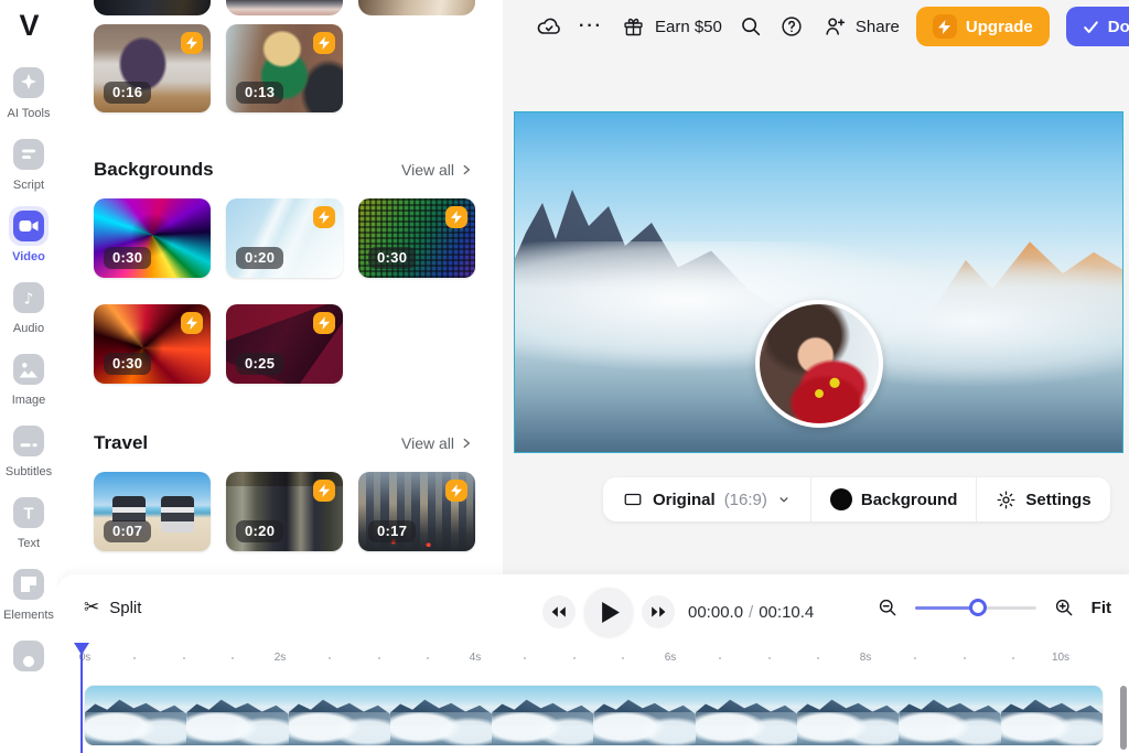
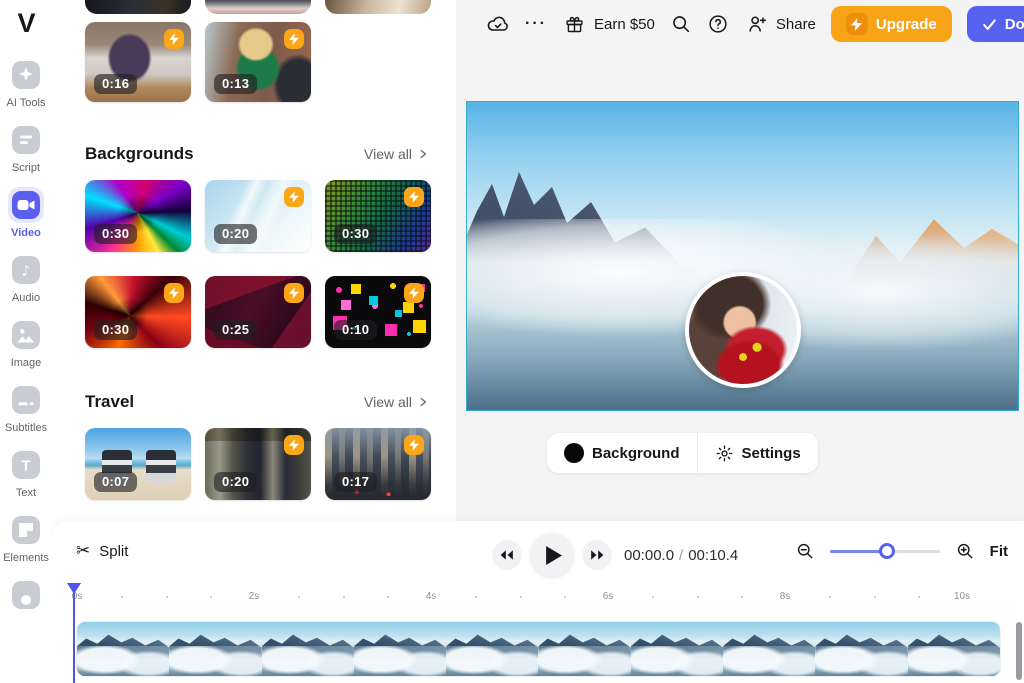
  V
  AI Tools
  Script
  Video
  ♪
  Audio
  Image
  Subtitles
  T
  Text
  Elements
  0:16
  0:13
  Backgrounds
  View all
  0:30
  0:20
  0:30
  0:30
  0:25
+ 0:10
  Travel
  View all
  0:07
  0:20
  0:17
  ···
  Earn $50
  Share
  Upgrade
- Original
- (16:9)
  Background
  Settings
  ✂
  Split
  00:00.0 / 00:10.4
  Fit
  2s
  4s
  6s
  8s
  10s
